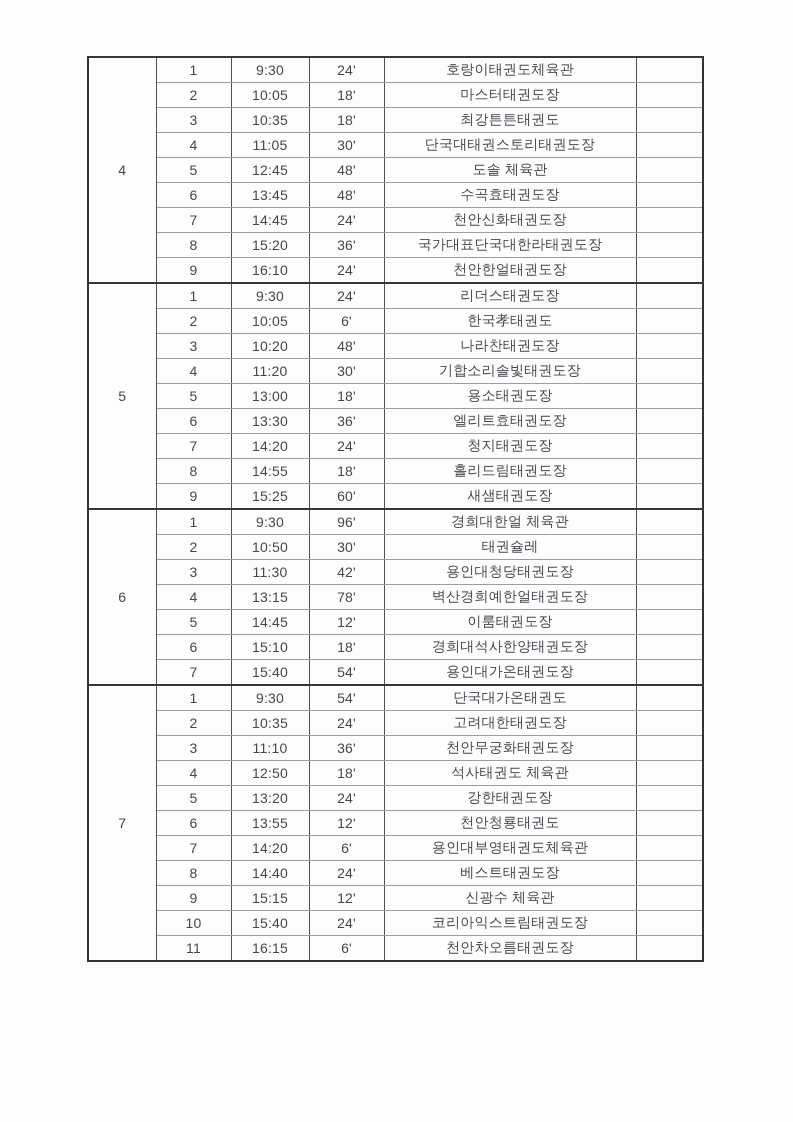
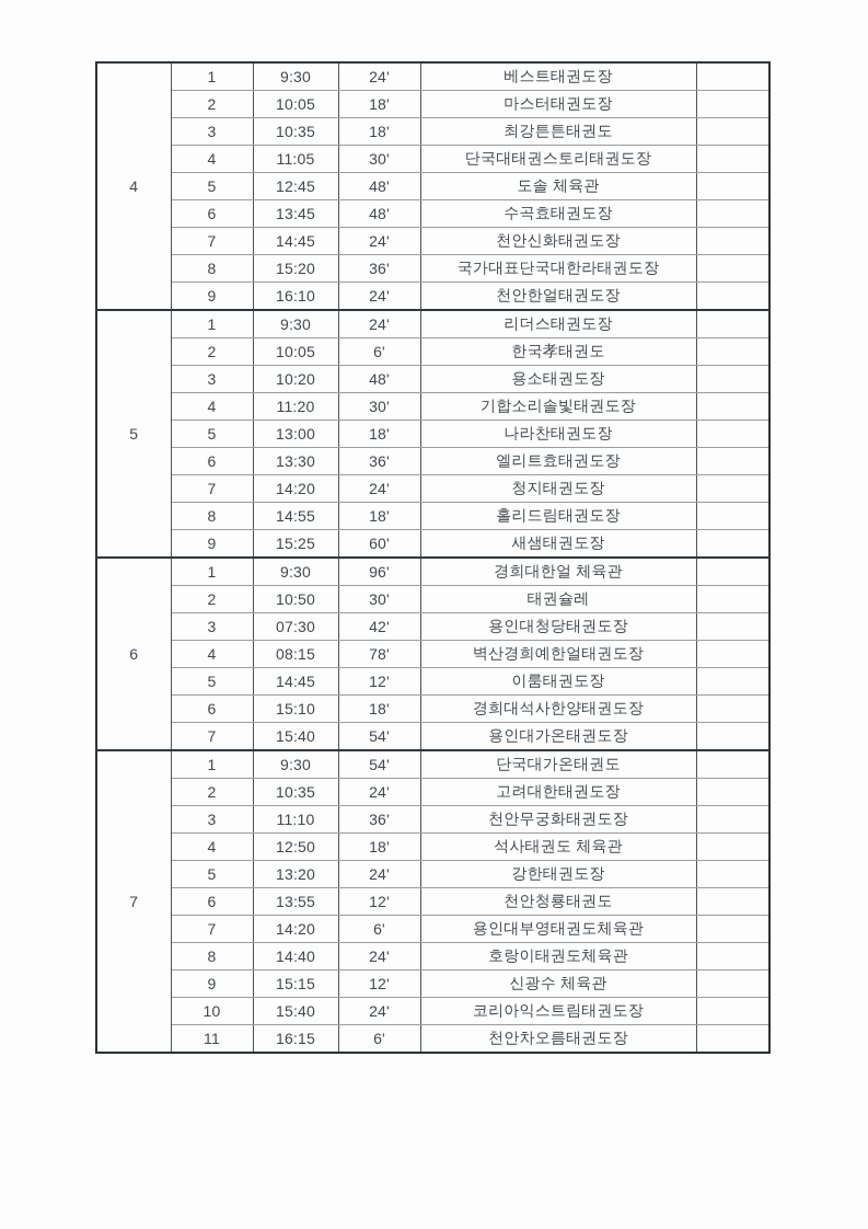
- 4	1	9:30	24'	호랑이태권도체육관
+ 4	1	9:30	24'	베스트태권도장
  2	10:05	18'	마스터태권도장
  3	10:35	18'	최강튼튼태권도
  4	11:05	30'	단국대태권스토리태권도장
  5	12:45	48'	도솔 체육관
  6	13:45	48'	수곡효태권도장
  7	14:45	24'	천안신화태권도장
  8	15:20	36'	국가대표단국대한라태권도장
  9	16:10	24'	천안한얼태권도장
  5	1	9:30	24'	리더스태권도장
  2	10:05	6'	한국孝태권도
- 3	10:20	48'	나라찬태권도장
+ 3	10:20	48'	용소태권도장
  4	11:20	30'	기합소리솔빛태권도장
- 5	13:00	18'	용소태권도장
+ 5	13:00	18'	나라찬태권도장
  6	13:30	36'	엘리트효태권도장
  7	14:20	24'	청지태권도장
  8	14:55	18'	홀리드림태권도장
  9	15:25	60'	새샘태권도장
  6	1	9:30	96'	경희대한얼 체육관
  2	10:50	30'	태권슐레
- 3	11:30	42'	용인대청당태권도장
+ 3	07:30	42'	용인대청당태권도장
- 4	13:15	78'	벽산경희예한얼태권도장
+ 4	08:15	78'	벽산경희예한얼태권도장
  5	14:45	12'	이룸태권도장
  6	15:10	18'	경희대석사한양태권도장
  7	15:40	54'	용인대가온태권도장
  7	1	9:30	54'	단국대가온태권도
  2	10:35	24'	고려대한태권도장
  3	11:10	36'	천안무궁화태권도장
  4	12:50	18'	석사태권도 체육관
  5	13:20	24'	강한태권도장
  6	13:55	12'	천안청룡태권도
  7	14:20	6'	용인대부영태권도체육관
- 8	14:40	24'	베스트태권도장
+ 8	14:40	24'	호랑이태권도체육관
  9	15:15	12'	신광수 체육관
  10	15:40	24'	코리아익스트림태권도장
  11	16:15	6'	천안차오름태권도장
